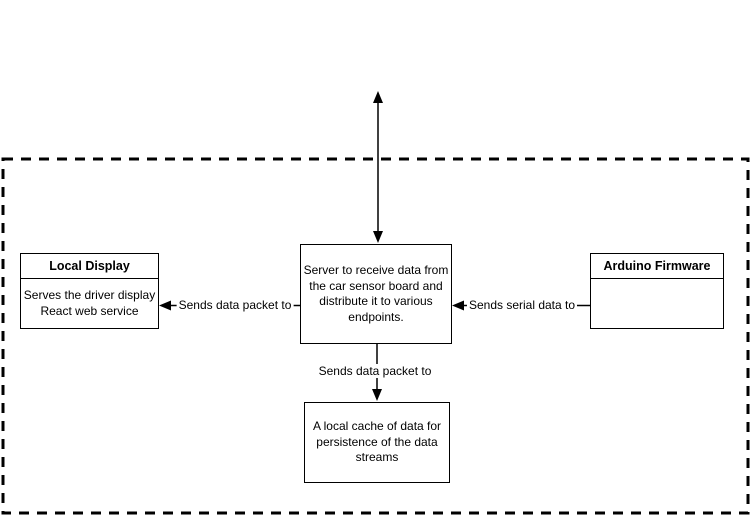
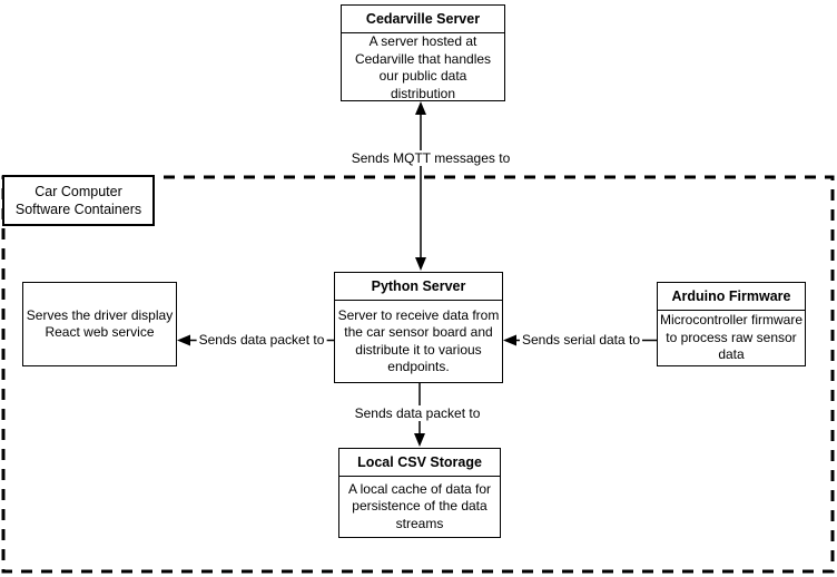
+ Car Computer
+ Software Containers
+ Cedarville Server
+ A server hosted at
+ Cedarville that handles
+ our public data
+ distribution
+ Python Server
  Server to receive data from
  the car sensor board and
  distribute it to various
  endpoints.
- Local Display
  Serves the driver display
  React web service
  Arduino Firmware
+ Microcontroller firmware
+ to process raw sensor
+ data
+ Local CSV Storage
  A local cache of data for
  persistence of the data
  streams
+ Sends MQTT messages to
  Sends data packet to
  Sends serial data to
  Sends data packet to
